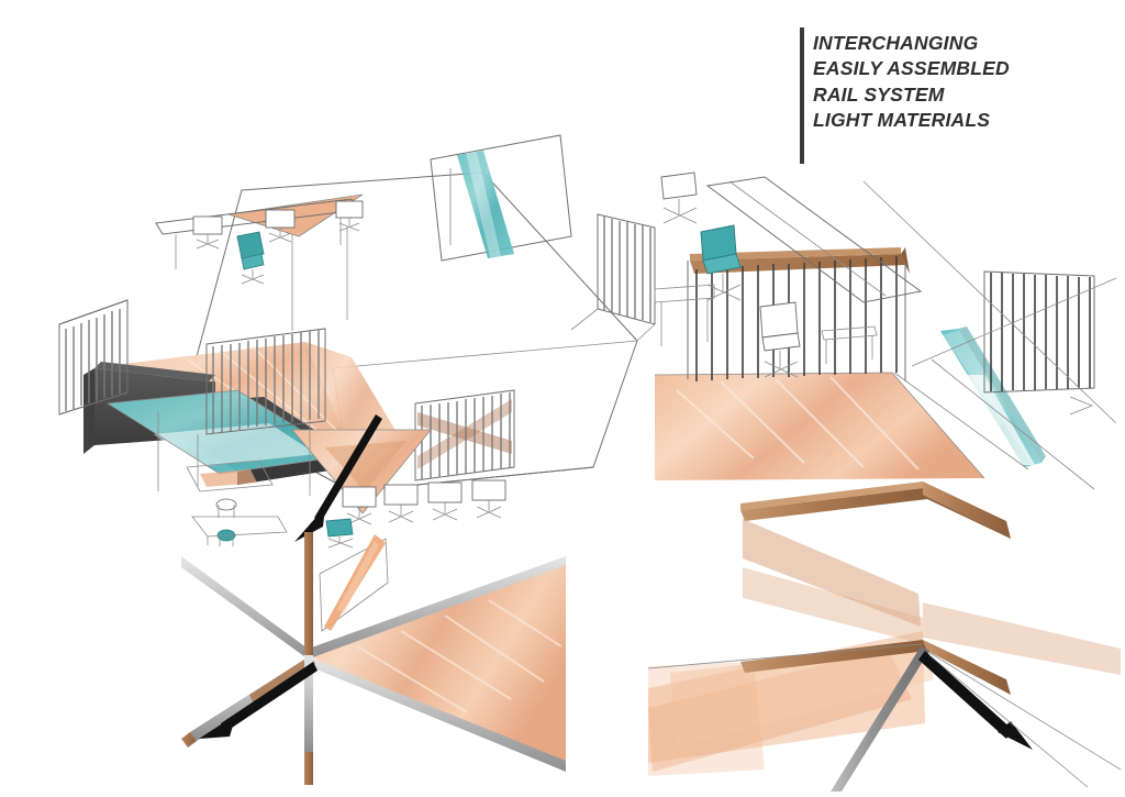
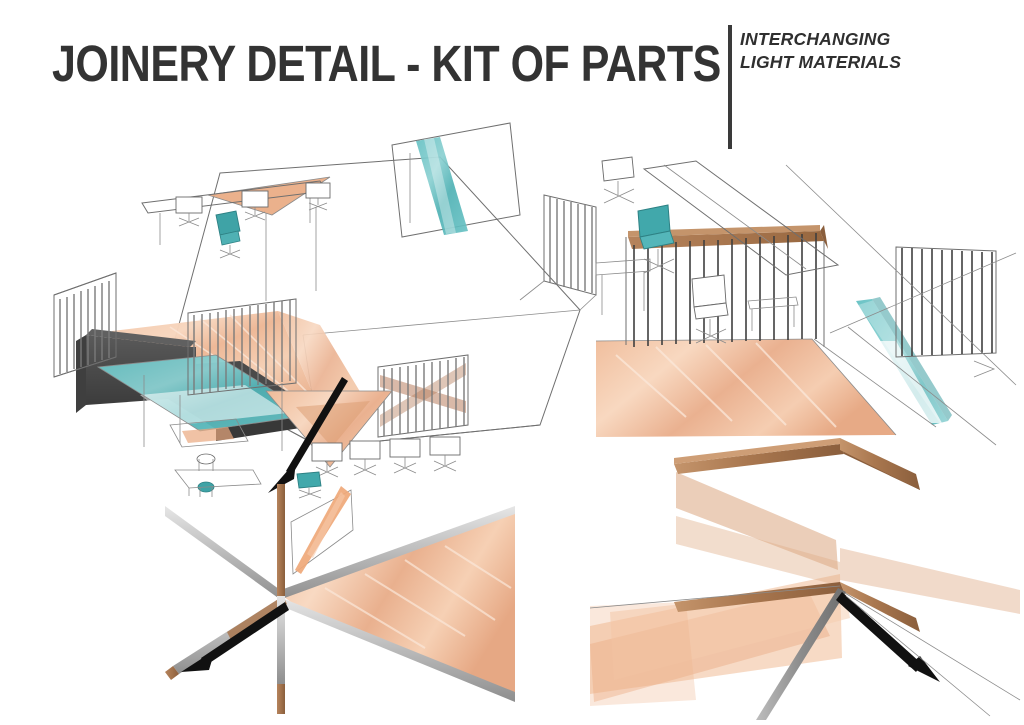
+ JOINERY DETAIL - KIT OF PARTS
  INTERCHANGING
- EASILY ASSEMBLED
- RAIL SYSTEM
  LIGHT MATERIALS
